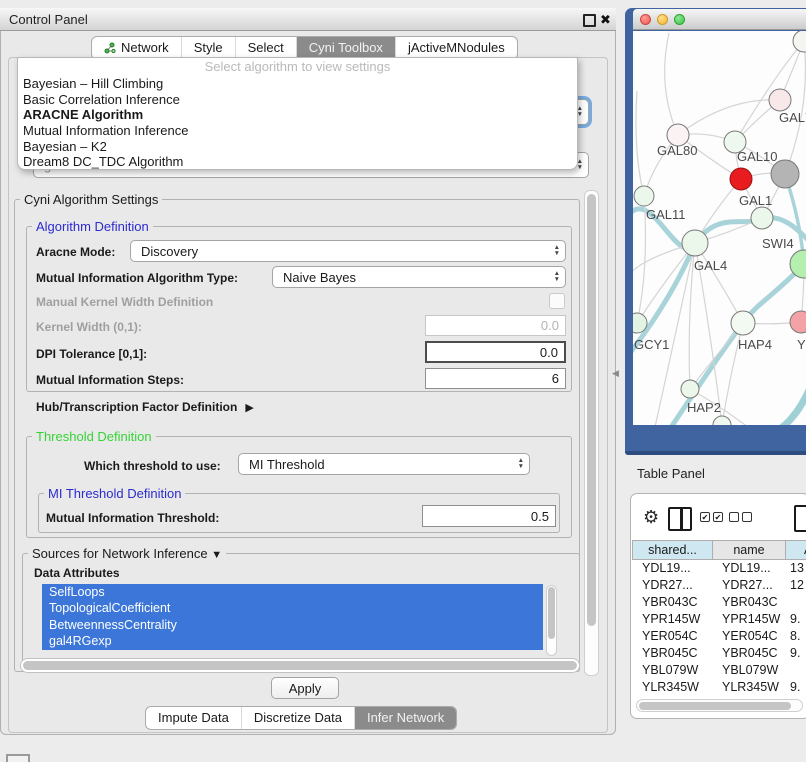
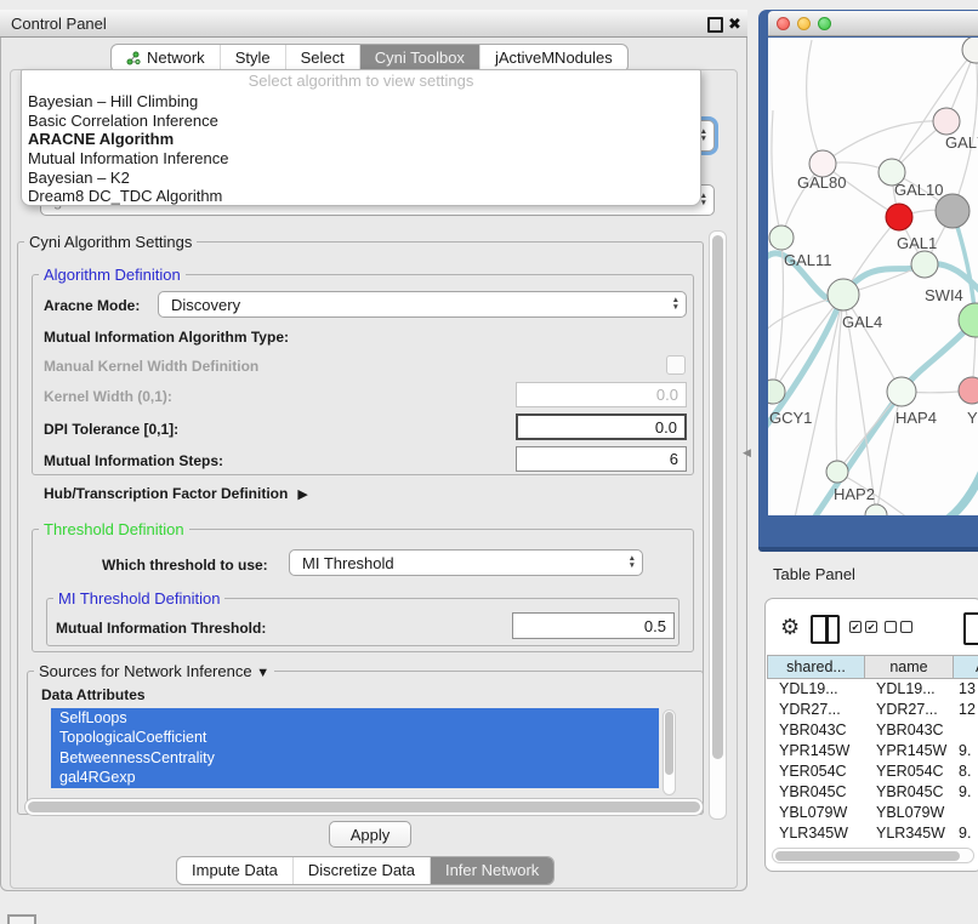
  Control Panel
  ✖
  Network
  Style
  Select
  Cyni Toolbox
  jActiveMNodules
  Cyni Algorithm Settings
  Algorithm Definition
  Aracne Mode:
  Discovery
  Mutual Information Algorithm Type:
- Naive Bayes
  Manual Kernel Width Definition
  Kernel Width (0,1):
  0.0
  DPI Tolerance [0,1]:
  0.0
  Mutual Information Steps:
  6
  Hub/Transcription Factor Definition ▶
  Threshold Definition
  Which threshold to use:
  MI Threshold
  MI Threshold Definition
  Mutual Information Threshold:
  0.5
  Sources for Network Inference ▼
  Data Attributes
  SelfLoops
  TopologicalCoefficient
  BetweennessCentrality
  gal4RGexp
  Apply
  Impute Data
  Discretize Data
  Infer Network
  Select algorithm to view settings
  Bayesian – Hill Climbing
  Basic Correlation Inference
  ARACNE Algorithm
  Mutual Information Inference
  Bayesian – K2
  Dream8 DC_TDC Algorithm
  ◀
  GAL
  GAL80
  GAL10
  GAL1
  GAL11
  SWI4
  GAL4
  GCY1
  HAP4
  Y
  HAP2
  Table Panel
  ⚙
  ✔
  ✔
  shared...
  name
  YDL19...
  YDL19...
  13
  YDR27...
  YDR27...
  12
  YBR043C
  YBR043C
  YPR145W
  YPR145W
  9.
  YER054C
  YER054C
  8.
  YBR045C
  YBR045C
  9.
  YBL079W
  YBL079W
  YLR345W
  YLR345W
  9.
